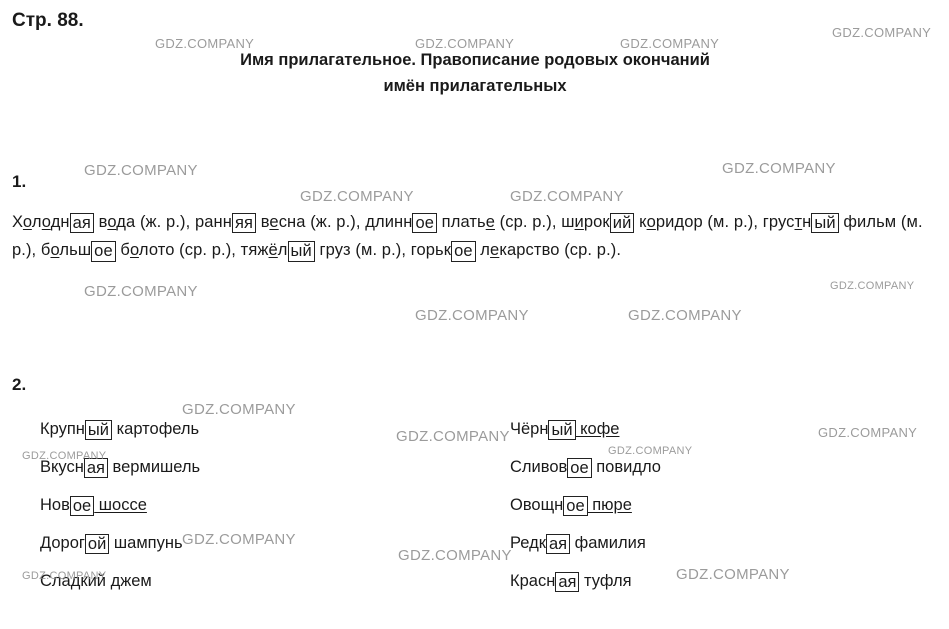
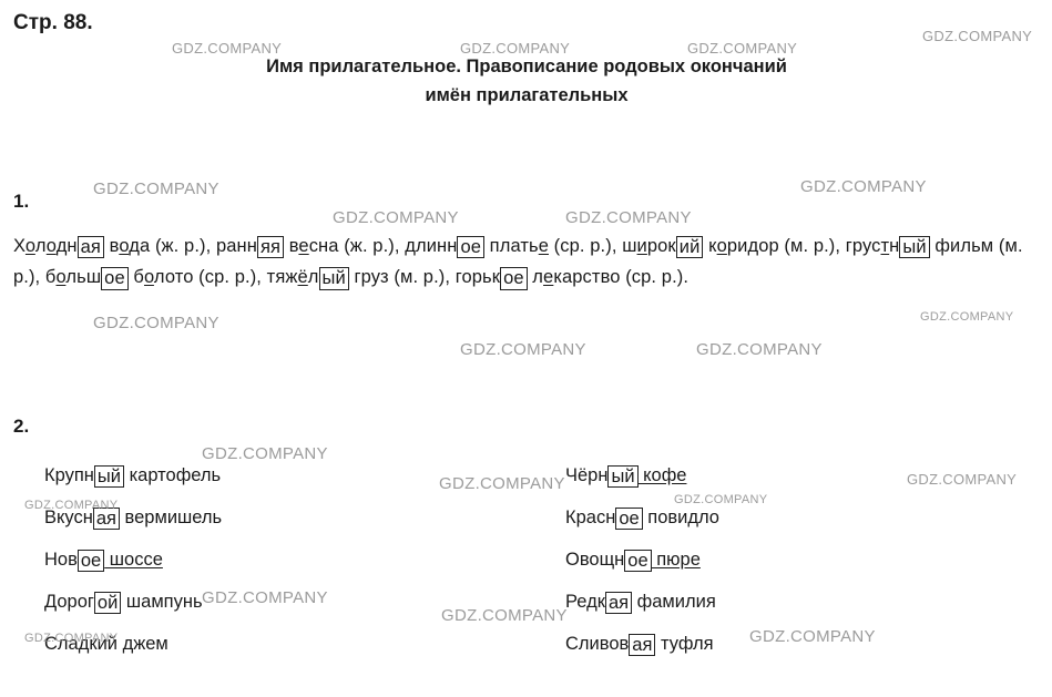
  Стр. 88.
  Имя прилагательное. Правописание родовых окончаний
  имён прилагательных
  1.
  Холодн ая вода (ж. р.), ранн яя весна (ж. р.), длинн ое платье (ср. р.), широк ий коридор (м. р.), грустн ый фильм (м. р.), больш ое болото (ср. р.), тяжёл ый груз (м. р.), горьк ое лекарство (ср. р.).
  2.
  Крупн ый картофель
  Вкусн ая вермишель
  Нов ое шоссе
  Дорог ой шампунь
  Сладкий джем
  Чёрн ый кофе
- Сливов ое повидло
+ Красн ое повидло
  Овощн ое пюре
  Редк ая фамилия
- Красн ая туфля
+ Сливов ая туфля
  GDZ.COMPANY
  GDZ.COMPANY
  GDZ.COMPANY
  GDZ.COMPANY
  GDZ.COMPANY
  GDZ.COMPANY
  GDZ.COMPANY
  GDZ.COMPANY
  GDZ.COMPANY
  GDZ.COMPANY
  GDZ.COMPANY
  GDZ.COMPANY
  GDZ.COMPANY
  GDZ.COMPANY
  GDZ.COMPANY
  GDZ.COMPANY
  GDZ.COMPANY
  GDZ.COMPANY
  GDZ.COMPANY
  GDZ.COMPANY
  GDZ.COMPANY
